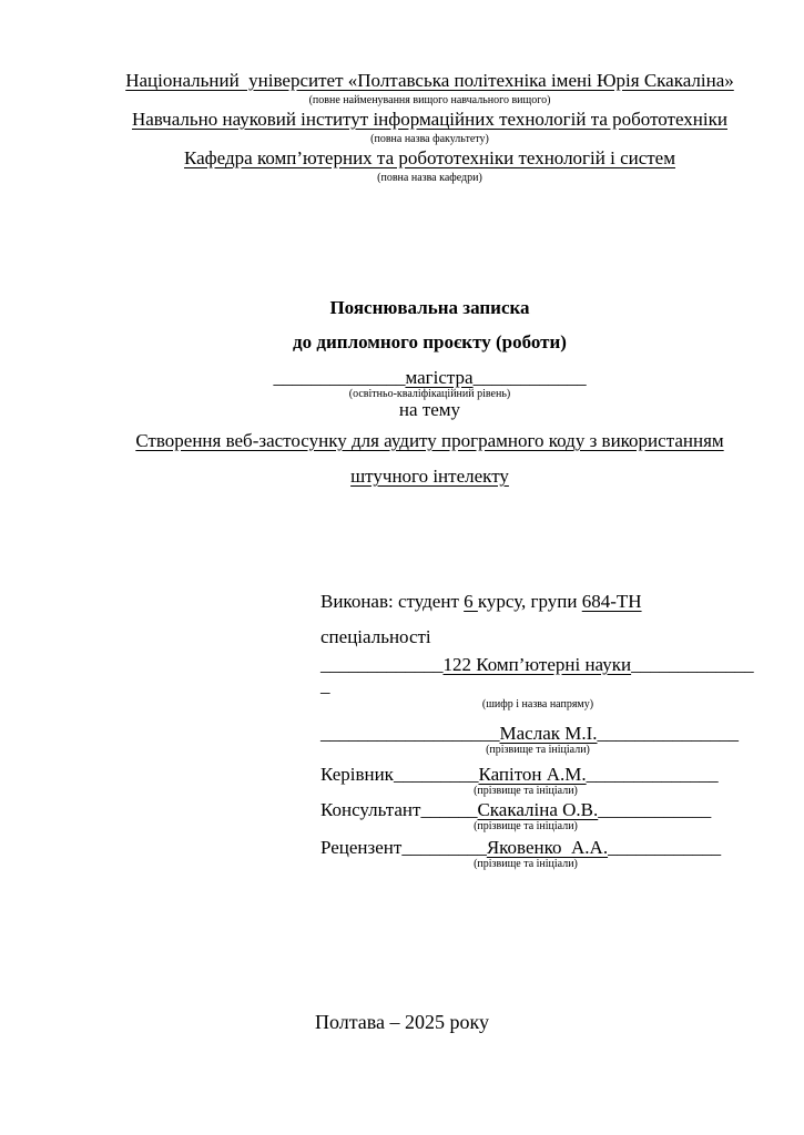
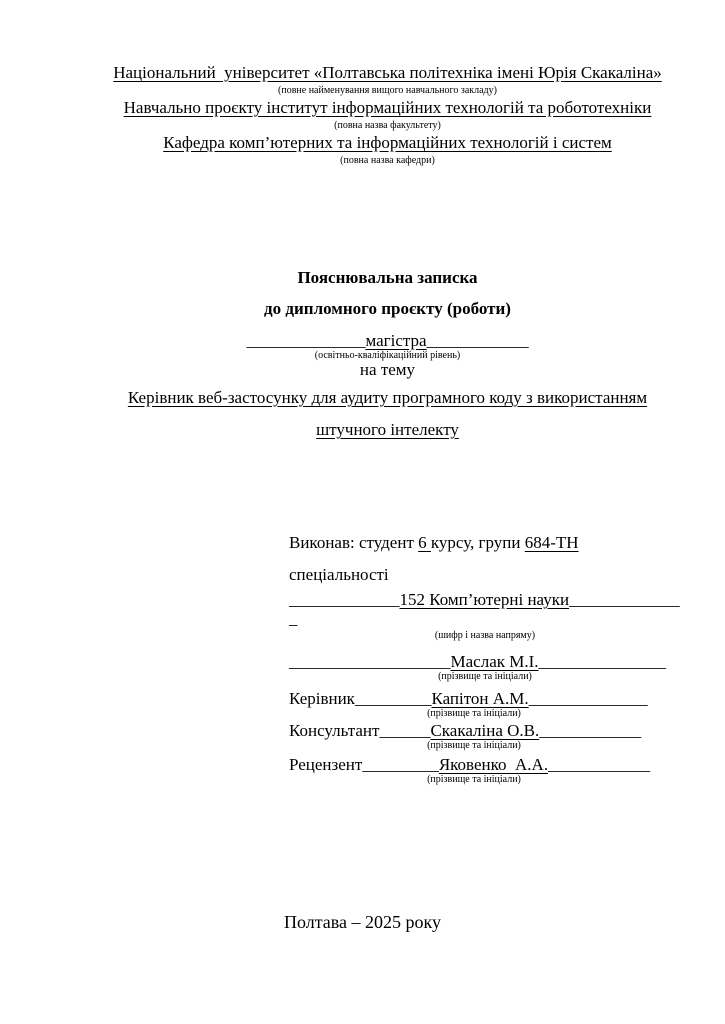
  Національний університет «Полтавська політехніка імені Юрія Скакаліна»
- (повне найменування вищого навчального вищого)
+ (повне найменування вищого навчального закладу)
- Навчально науковий інститут інформаційних технологій та робототехніки
+ Навчально проєкту інститут інформаційних технологій та робототехніки
  (повна назва факультету)
- Кафедра комп’ютерних та робототехніки технологій і систем
+ Кафедра комп’ютерних та інформаційних технологій і систем
  (повна назва кафедри)
  Пояснювальна записка
  до дипломного проєкту (роботи)
  ______________магістра____________
  (освітньо-кваліфікаційний рівень)
  на тему
- Створення веб-застосунку для аудиту програмного коду з використанням
+ Керівник веб-застосунку для аудиту програмного коду з використанням
  штучного інтелекту
  Виконав: студент 6 курсу, групи 684-ТН
  спеціальності
- _____________122 Комп’ютерні науки_____________ _
+ _____________152 Комп’ютерні науки_____________ _
  (шифр і назва напряму)
  ___________________Маслак М.І._______________
  (прізвище та ініціали)
  Керівник_________Капітон А.М.______________
  (прізвище та ініціали)
  Консультант______Скакаліна О.В.____________
  (прізвище та ініціали)
  Рецензент_________Яковенко А.А.____________
  (прізвище та ініціали)
  Полтава – 2025 року
